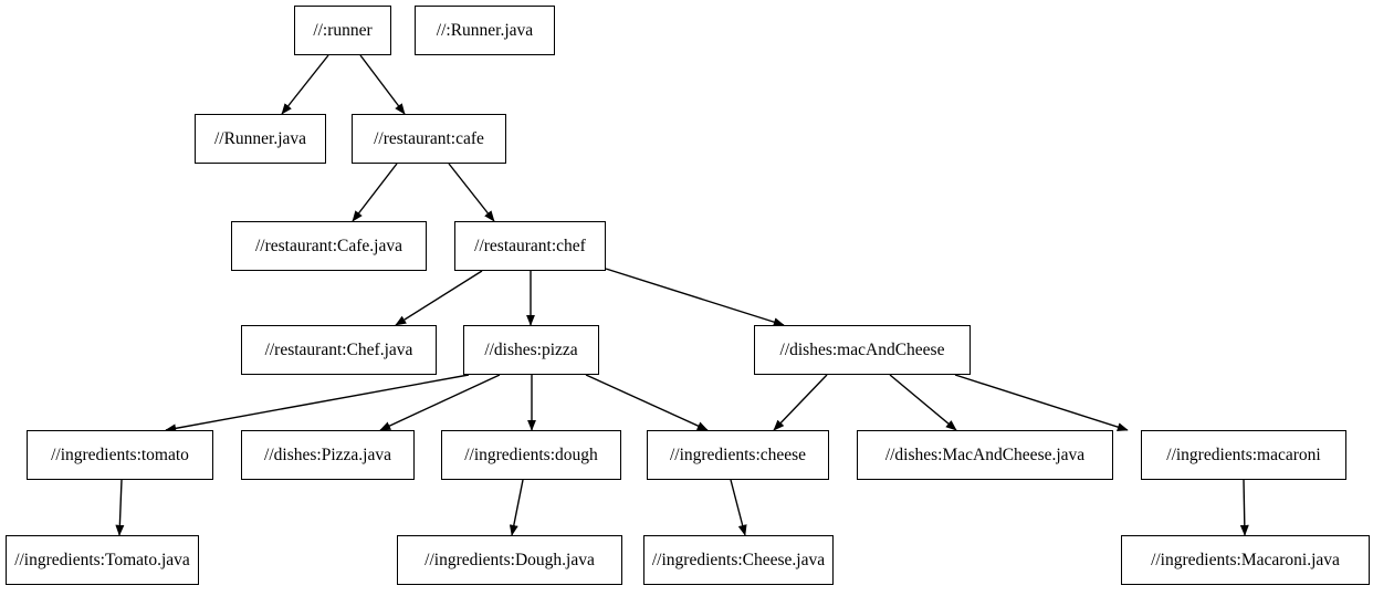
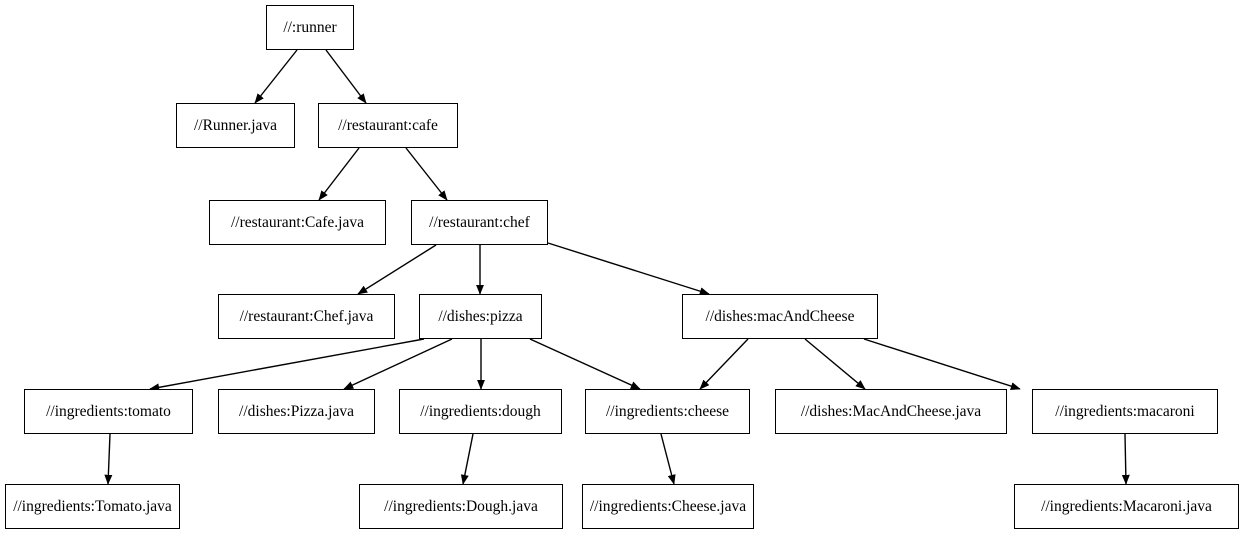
  //:runner
- //:Runner.java
  //Runner.java
  //restaurant:cafe
  //restaurant:Cafe.java
  //restaurant:chef
  //restaurant:Chef.java
  //dishes:pizza
  //dishes:macAndCheese
  //ingredients:tomato
  //dishes:Pizza.java
  //ingredients:dough
  //ingredients:cheese
  //dishes:MacAndCheese.java
  //ingredients:macaroni
  //ingredients:Tomato.java
  //ingredients:Dough.java
  //ingredients:Cheese.java
  //ingredients:Macaroni.java
